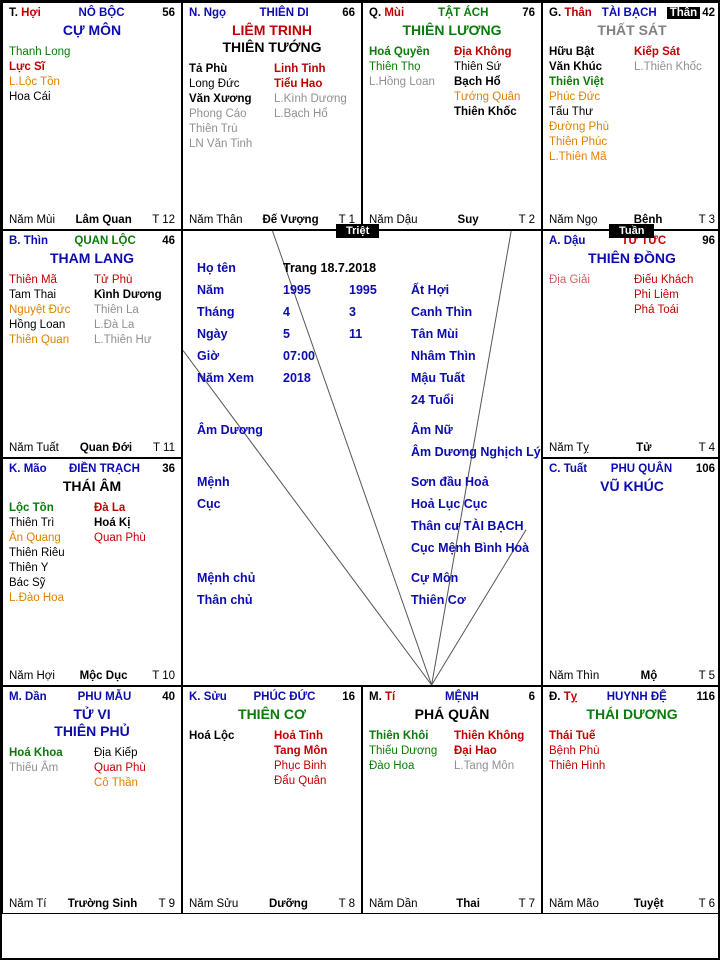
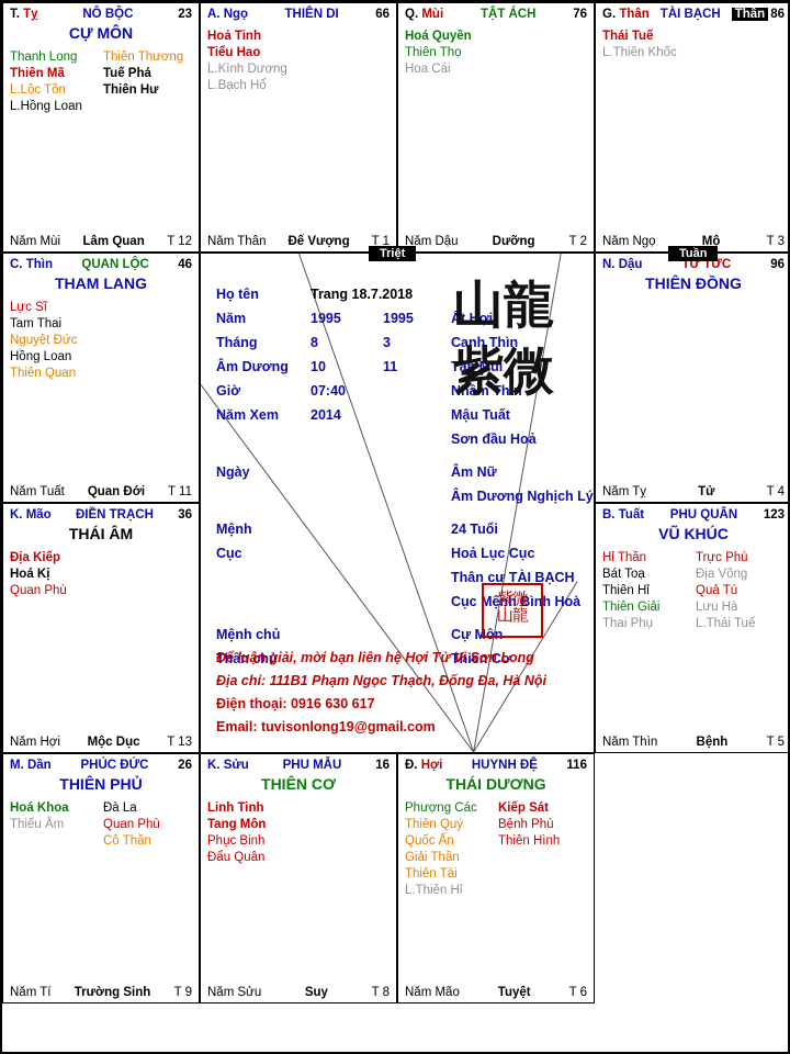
- T. Hợi
+ T. Tỵ
  NÔ BỘC
- 56
+ 23
  CỰ MÔN
  Thanh Long
- Lực Sĩ
+ Thiên Mã
  L.Lộc Tồn
- Hoa Cái
+ L.Hồng Loan
+ Thiên Thương
+ Tuế Phá
+ Thiên Hư
  Năm Mùi
  Lâm Quan
  T 12
- N. Ngọ
+ A. Ngọ
  THIÊN DI
  66
- LIÊM TRINH
- THIÊN TƯỚNG
- Tả Phù
- Long Đức
- Văn Xương
- Phong Cáo
- Thiên Trù
- LN Văn Tinh
- Linh Tinh
+ Hoả Tinh
  Tiểu Hao
  L.Kình Dương
  L.Bạch Hổ
  Năm Thân
  Đế Vượng
  T 1
  Q. Mùi
  TẬT ÁCH
  76
- THIÊN LƯƠNG
  Hoá Quyền
  Thiên Thọ
- L.Hồng Loan
+ Hoa Cái
- Địa Không
- Thiên Sứ
- Bạch Hổ
- Tướng Quân
- Thiên Khốc
  Năm Dậu
- Suy
+ Dưỡng
  T 2
  G. Thân
  TÀI BẠCH
- Thân 42
+ Thân 86
- THẤT SÁT
- Hữu Bật
- Văn Khúc
- Thiên Việt
- Phúc Đức
- Tấu Thư
- Đường Phù
- Thiên Phúc
- L.Thiên Mã
- Kiếp Sát
+ Thái Tuế
  L.Thiên Khốc
  Năm Ngọ
- Bệnh
+ Mộ
  T 3
- B. Thìn
+ C. Thìn
  QUAN LỘC
  46
  THAM LANG
- Thiên Mã
+ Lực Sĩ
  Tam Thai
  Nguyệt Đức
  Hồng Loan
  Thiên Quan
- Tử Phù
- Kình Dương
- Thiên La
- L.Đà La
- L.Thiên Hư
  Năm Tuất
  Quan Đới
  T 11
  Họ tên
  Trang 18.7.2018
  Năm
  1995
  1995
  Ất Hợi
  Tháng
- 4
+ 8
  3
  Canh Thìn
- Ngày
+ Âm Dương
- 5
+ 10
  11
  Tân Mùi
  Giờ
- 07:00
+ 07:40
  Nhâm Thìn
  Năm Xem
- 2018
+ 2014
  Mậu Tuất
- 24 Tuổi
+ Sơn đầu Hoả
- Âm Dương
+ Ngày
  Âm Nữ
  Âm Dương Nghịch Lý
  Mệnh
- Sơn đầu Hoả
+ 24 Tuổi
  Cục
  Hoả Lục Cục
  Thân cư TÀI BẠCH
  Cục Mệnh Bình Hoà
  Mệnh chủ
  Cự Môn
  Thân chủ
  Thiên Cơ
+ 山龍紫微
+ 紫微
+ 山龍
+ Để luận giải, mời bạn liên hệ Hợi Tử Vi Sơn Long
+ Địa chỉ: 111B1 Phạm Ngọc Thạch, Đống Đa, Hà Nội
+ Điện thoại: 0916 630 617
+ Email: tuvisonlong19@gmail.com
- A. Dậu
+ N. Dậu
  TỬ TỨC
  96
  THIÊN ĐỒNG
- Địa Giải
- Điếu Khách
- Phi Liêm
- Phá Toái
  Năm Tỵ
  Tử
  T 4
  K. Mão
  ĐIỀN TRẠCH
  36
  THÁI ÂM
- Lộc Tồn
- Thiên Trì
- Ân Quang
- Thiên Riêu
- Thiên Y
- Bác Sỹ
- L.Đào Hoa
- Đà La
+ Địa Kiếp
  Hoá Kị
  Quan Phù
  Năm Hợi
  Mộc Dục
- T 10
+ T 13
- C. Tuất
+ B. Tuất
  PHU QUÂN
- 106
+ 123
  VŨ KHÚC
+ Hỉ Thần
+ Bát Toạ
+ Thiên Hỉ
+ Thiên Giải
+ Thai Phụ
+ Trực Phù
+ Địa Võng
+ Quả Tú
+ Lưu Hà
+ L.Thái Tuế
  Năm Thìn
- Mộ
+ Bệnh
  T 5
  M. Dần
- PHU MẪU
+ PHÚC ĐỨC
- 40
+ 26
- TỬ VI
  THIÊN PHỦ
  Hoá Khoa
  Thiếu Âm
- Địa Kiếp
+ Đà La
  Quan Phù
  Cô Thần
  Năm Tí
  Trường Sinh
  T 9
  K. Sửu
- PHÚC ĐỨC
+ PHU MẪU
  16
  THIÊN CƠ
- Hoá Lộc
- Hoả Tinh
+ Linh Tinh
  Tang Môn
  Phục Binh
  Đẩu Quân
  Năm Sửu
- Dưỡng
+ Suy
  T 8
- M. Tí
- MỆNH
- 6
- PHÁ QUÂN
- Thiên Khôi
- Thiếu Dương
- Đào Hoa
- Thiên Không
- Đại Hao
- L.Tang Môn
- Năm Dần
- Thai
- T 7
- Đ. Tỵ
+ Đ. Hợi
  HUYNH ĐỆ
  116
  THÁI DƯƠNG
+ Phượng Các
+ Thiên Quý
+ Quốc Ấn
+ Giải Thần
+ Thiên Tài
+ L.Thiên Hỉ
- Thái Tuế
+ Kiếp Sát
  Bệnh Phù
  Thiên Hình
  Năm Mão
  Tuyệt
  T 6
  Triệt
  Tuần
